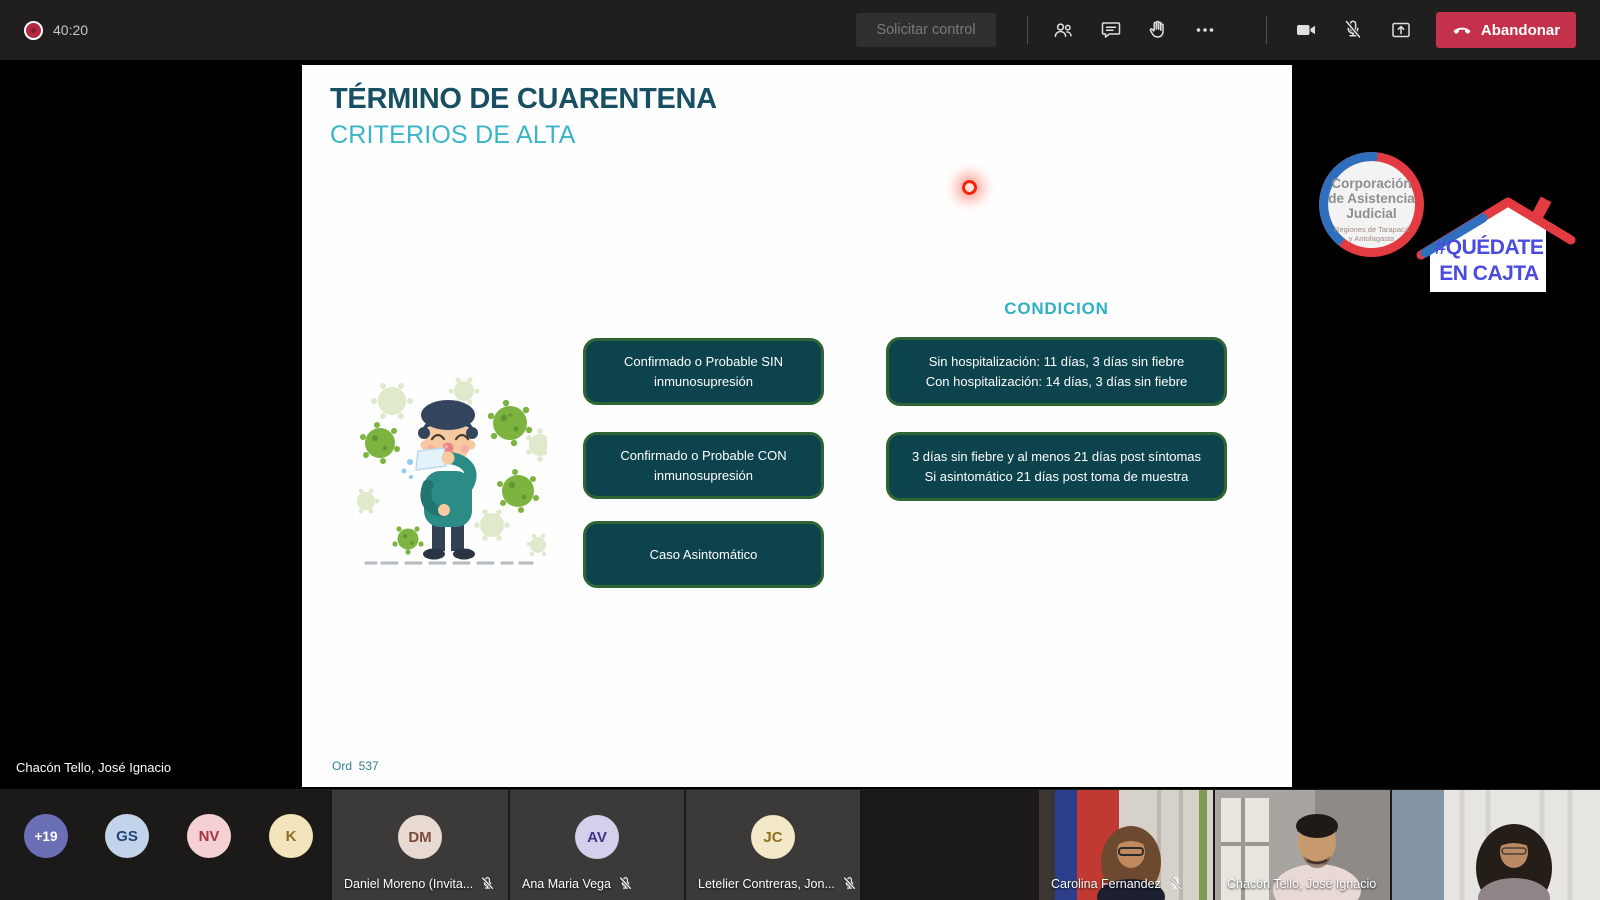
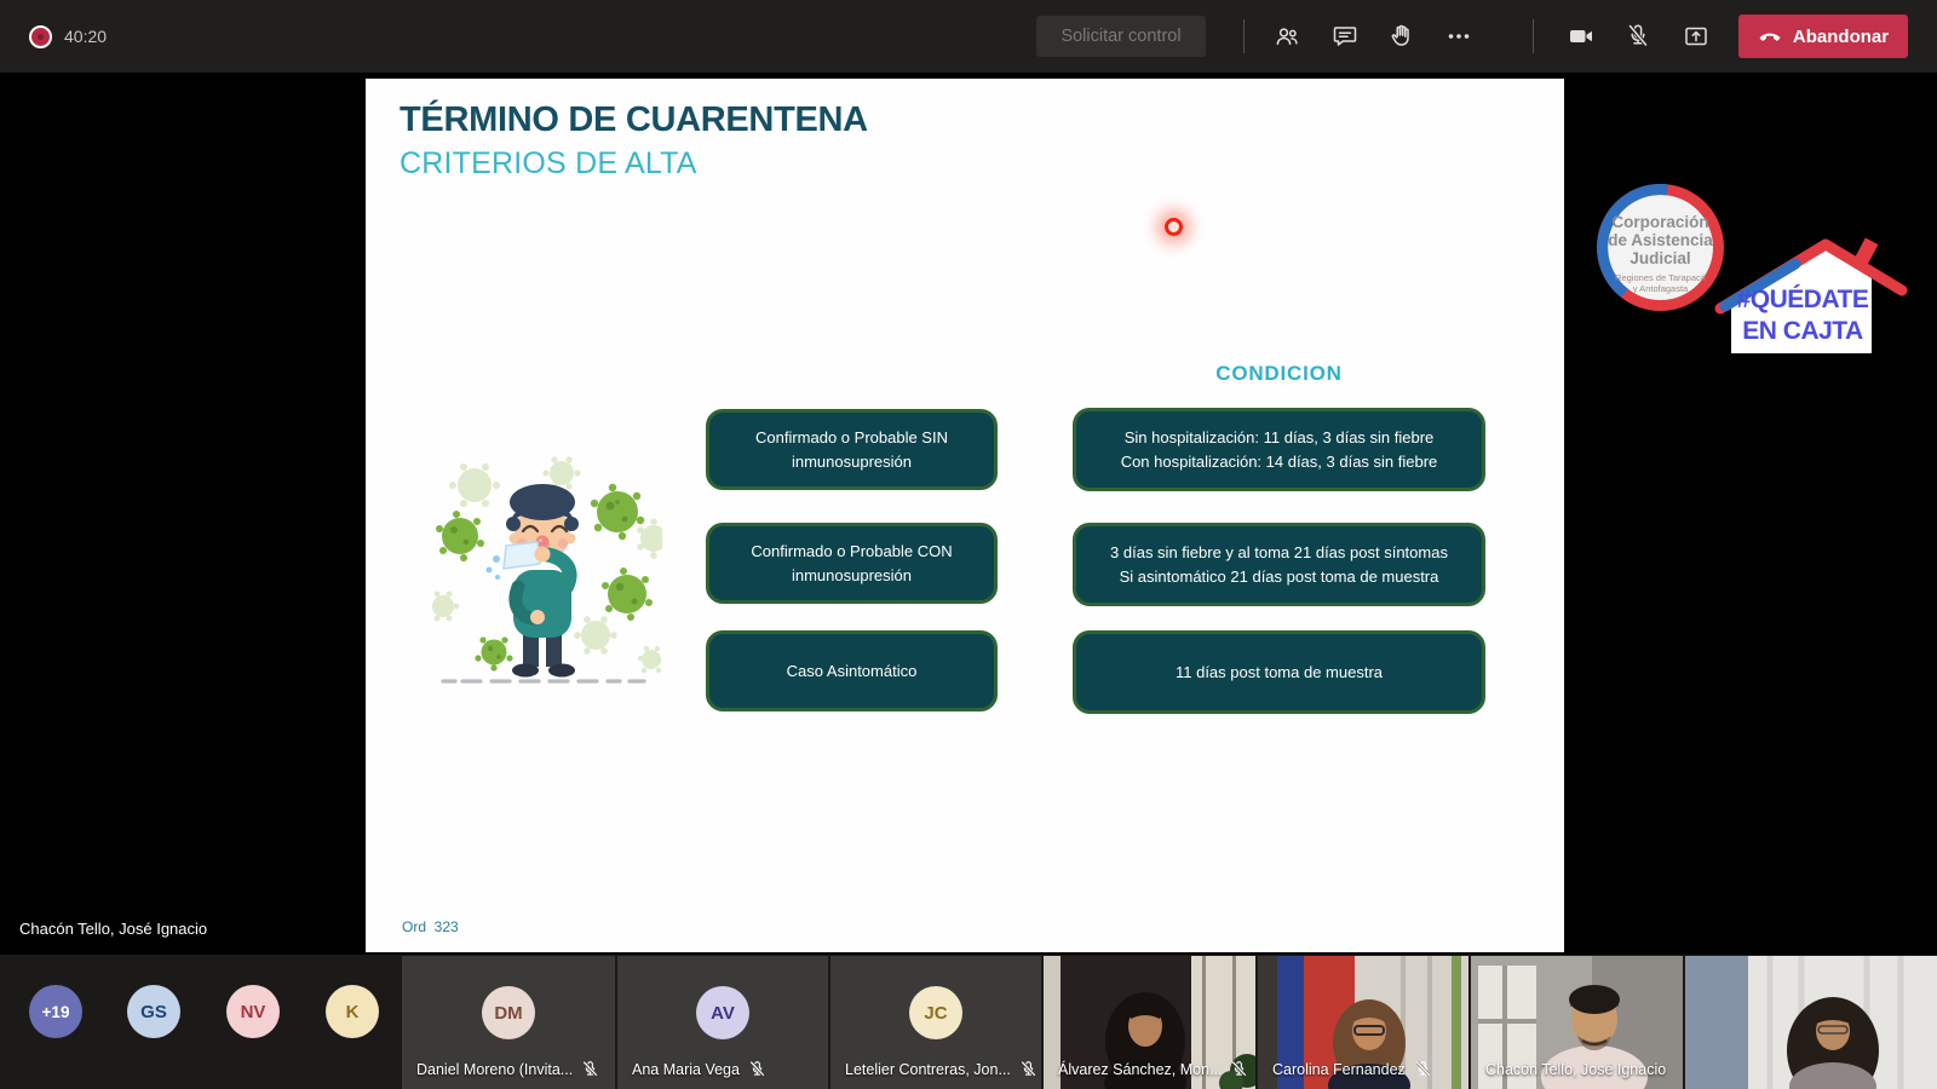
  40:20
  Solicitar control
  Abandonar
  TÉRMINO DE CUARENTENA
  CRITERIOS DE ALTA
  CONDICION
  Confirmado o Probable SIN inmunosupresión
  Confirmado o Probable CON inmunosupresión
  Caso Asintomático
  Sin hospitalización: 11 días, 3 días sin fiebre
  Con hospitalización: 14 días, 3 días sin fiebre
- 3 días sin fiebre y al menos 21 días post síntomas
+ 3 días sin fiebre y al toma 21 días post síntomas
  Si asintomático 21 días post toma de muestra
+ 11 días post toma de muestra
- Ord 537
+ Ord 323
  #QUÉDATE
  EN CAJTA
  Corporación
  de Asistencia
  Judicial
  Regiones de Tarapacá
  y Antofagasta
  Chacón Tello, José Ignacio
  +19
  GS
  NV
  K
  DM
  Daniel Moreno (Invita...
  AV
  Ana Maria Vega
  JC
  Letelier Contreras, Jon...
+ Álvarez Sánchez, Mon...
  Carolina Fernandez
  Chacón Tello, José Ignacio
